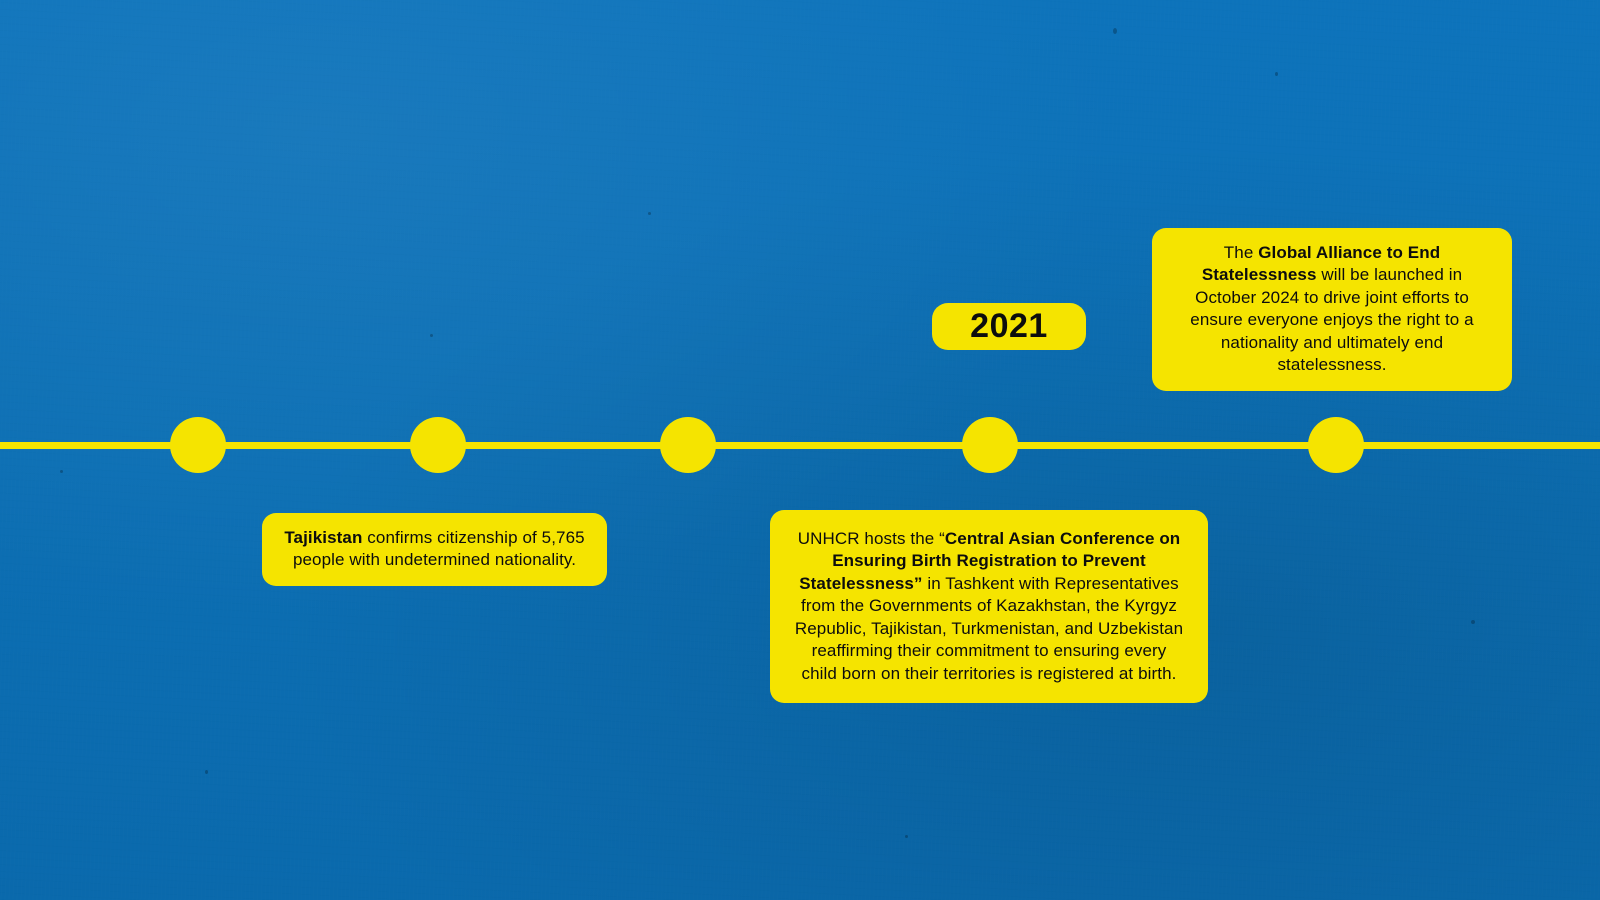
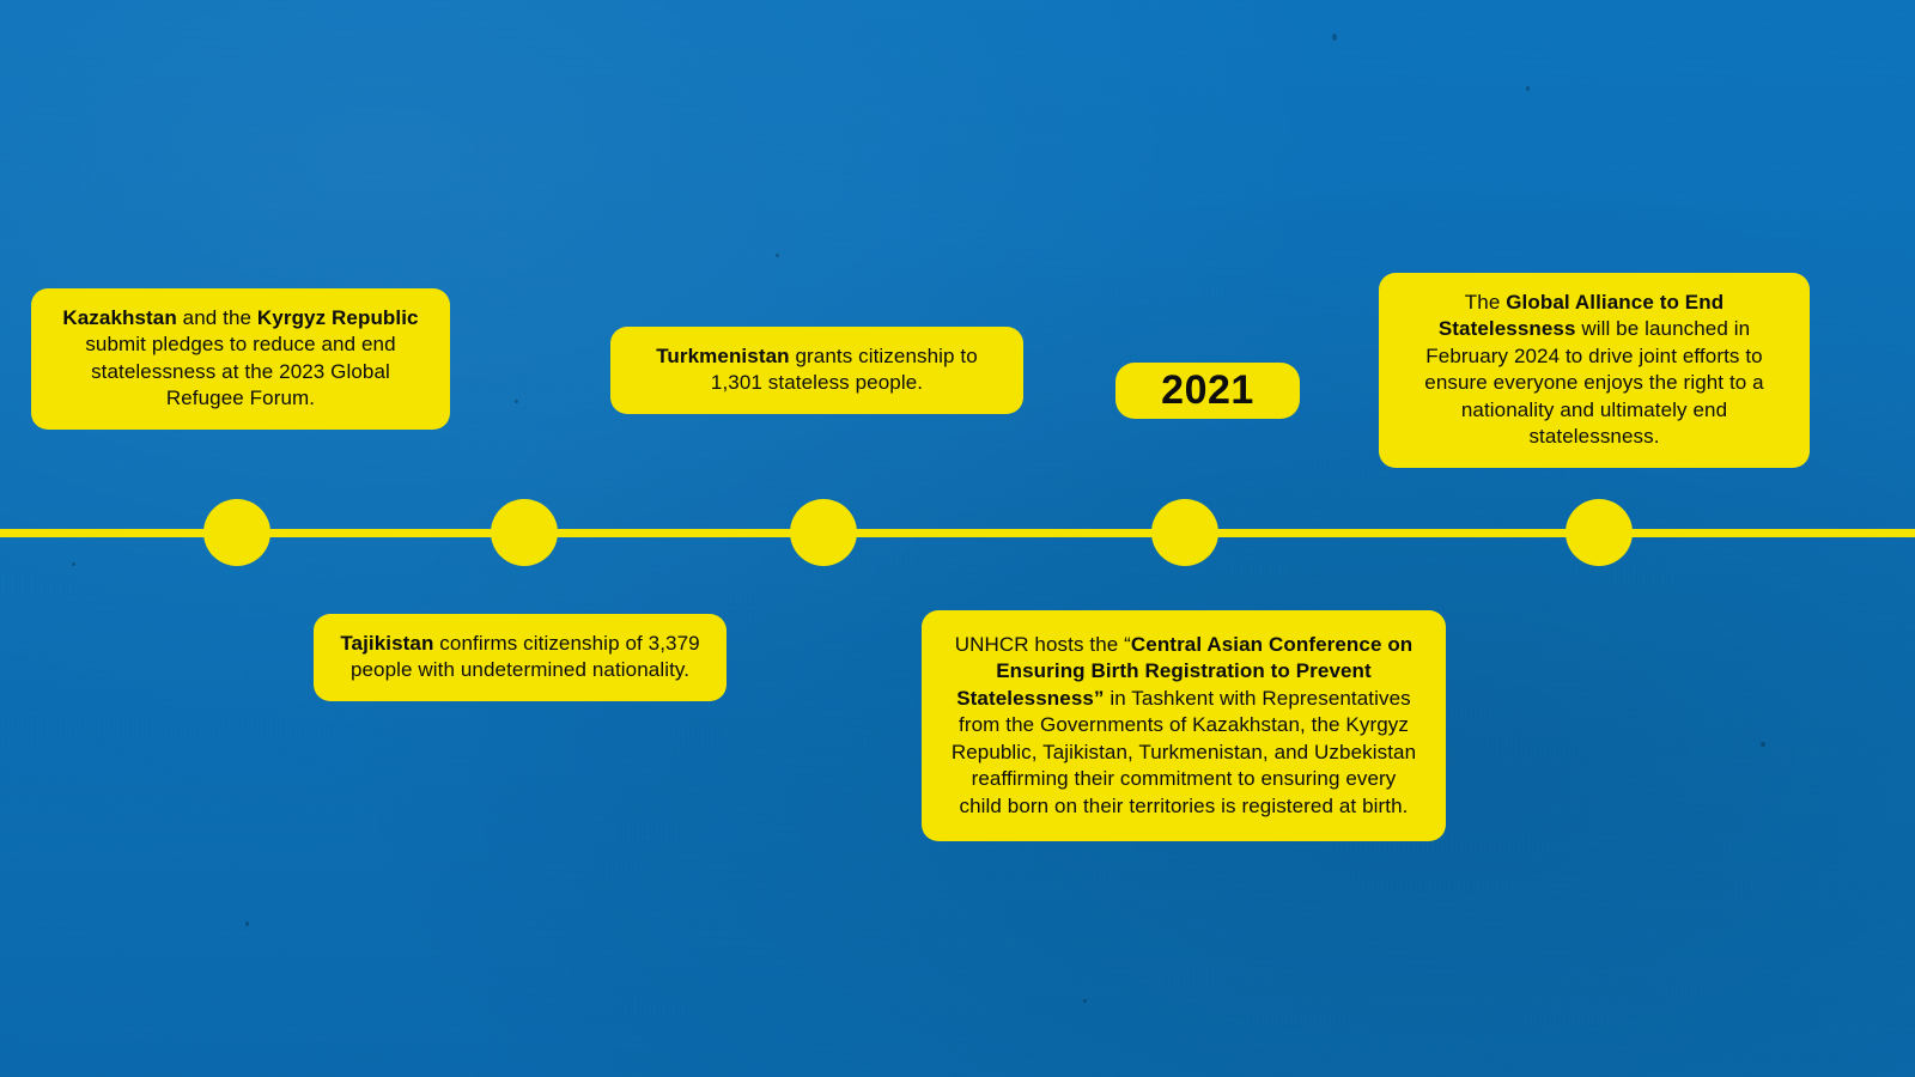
  2021
+ Kazakhstan and the Kyrgyz Republic submit pledges to reduce and end statelessness at the 2023 Global Refugee Forum.
+ Turkmenistan grants citizenship to 1,301 stateless people.
- The Global Alliance to End Statelessness will be launched in October 2024 to drive joint efforts to ensure everyone enjoys the right to a nationality and ultimately end statelessness.
+ The Global Alliance to End Statelessness will be launched in February 2024 to drive joint efforts to ensure everyone enjoys the right to a nationality and ultimately end statelessness.
- Tajikistan confirms citizenship of 5,765 people with undetermined nationality.
+ Tajikistan confirms citizenship of 3,379 people with undetermined nationality.
  UNHCR hosts the “Central Asian Conference on Ensuring Birth Registration to Prevent Statelessness” in Tashkent with Representatives from the Governments of Kazakhstan, the Kyrgyz Republic, Tajikistan, Turkmenistan, and Uzbekistan reaffirming their commitment to ensuring every child born on their territories is registered at birth.
